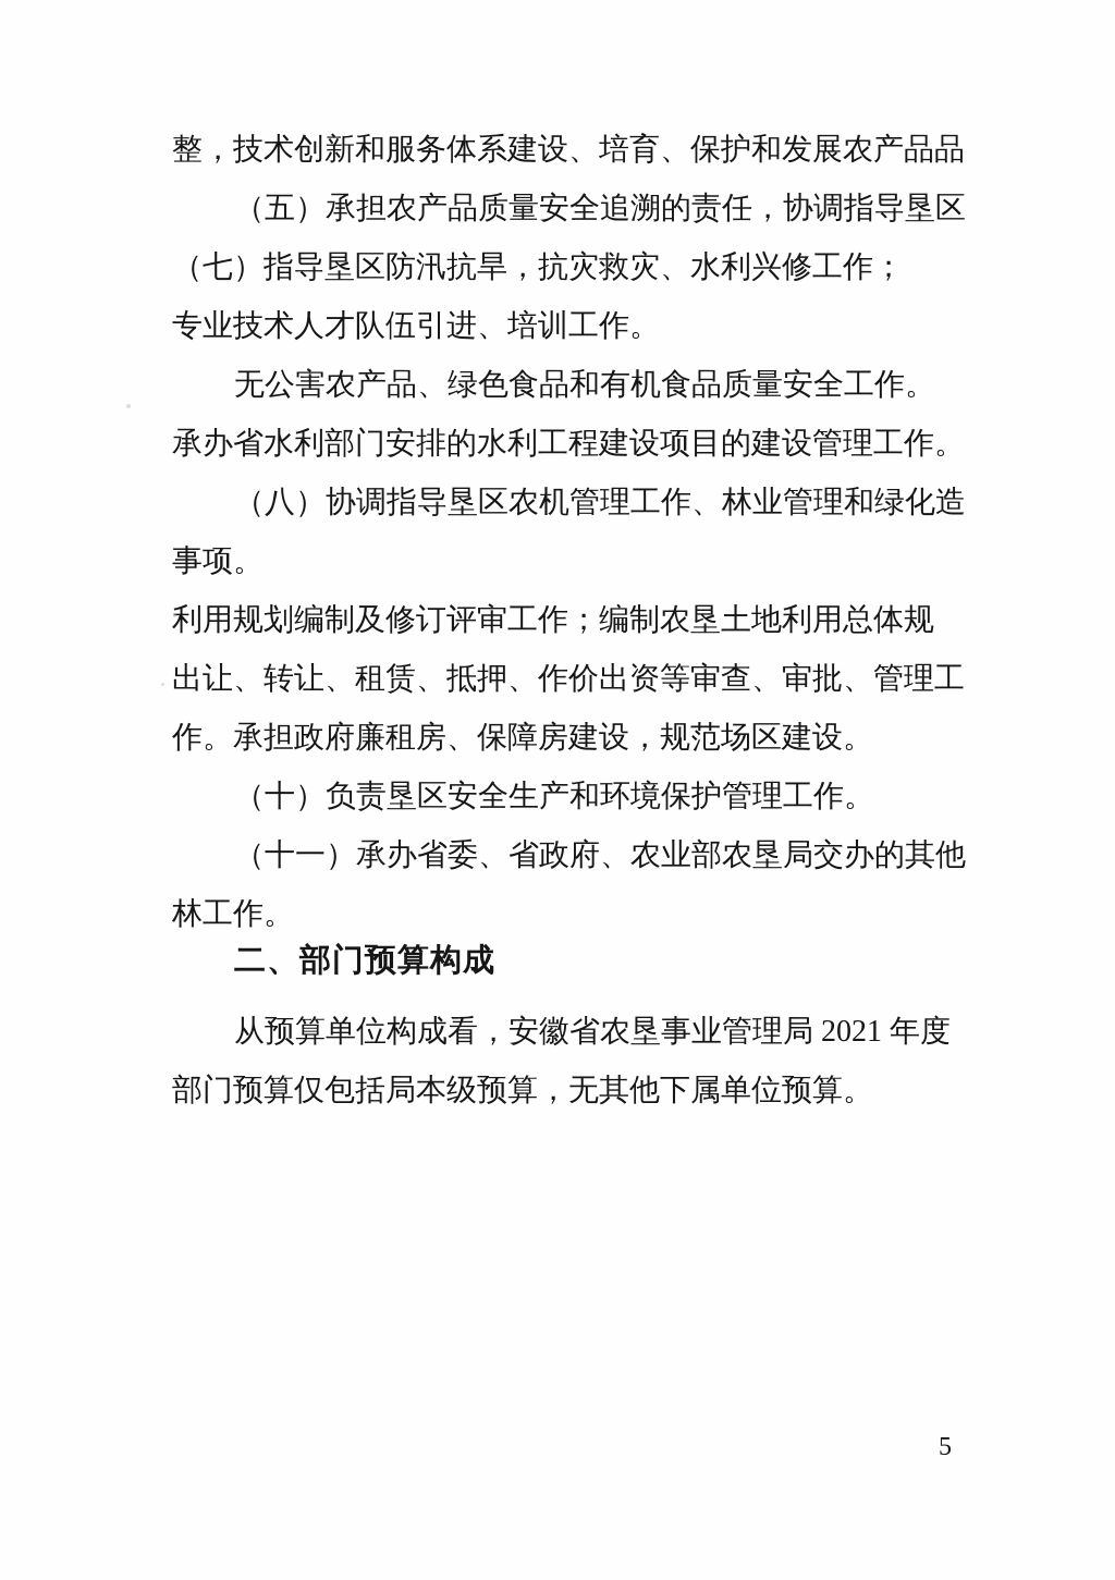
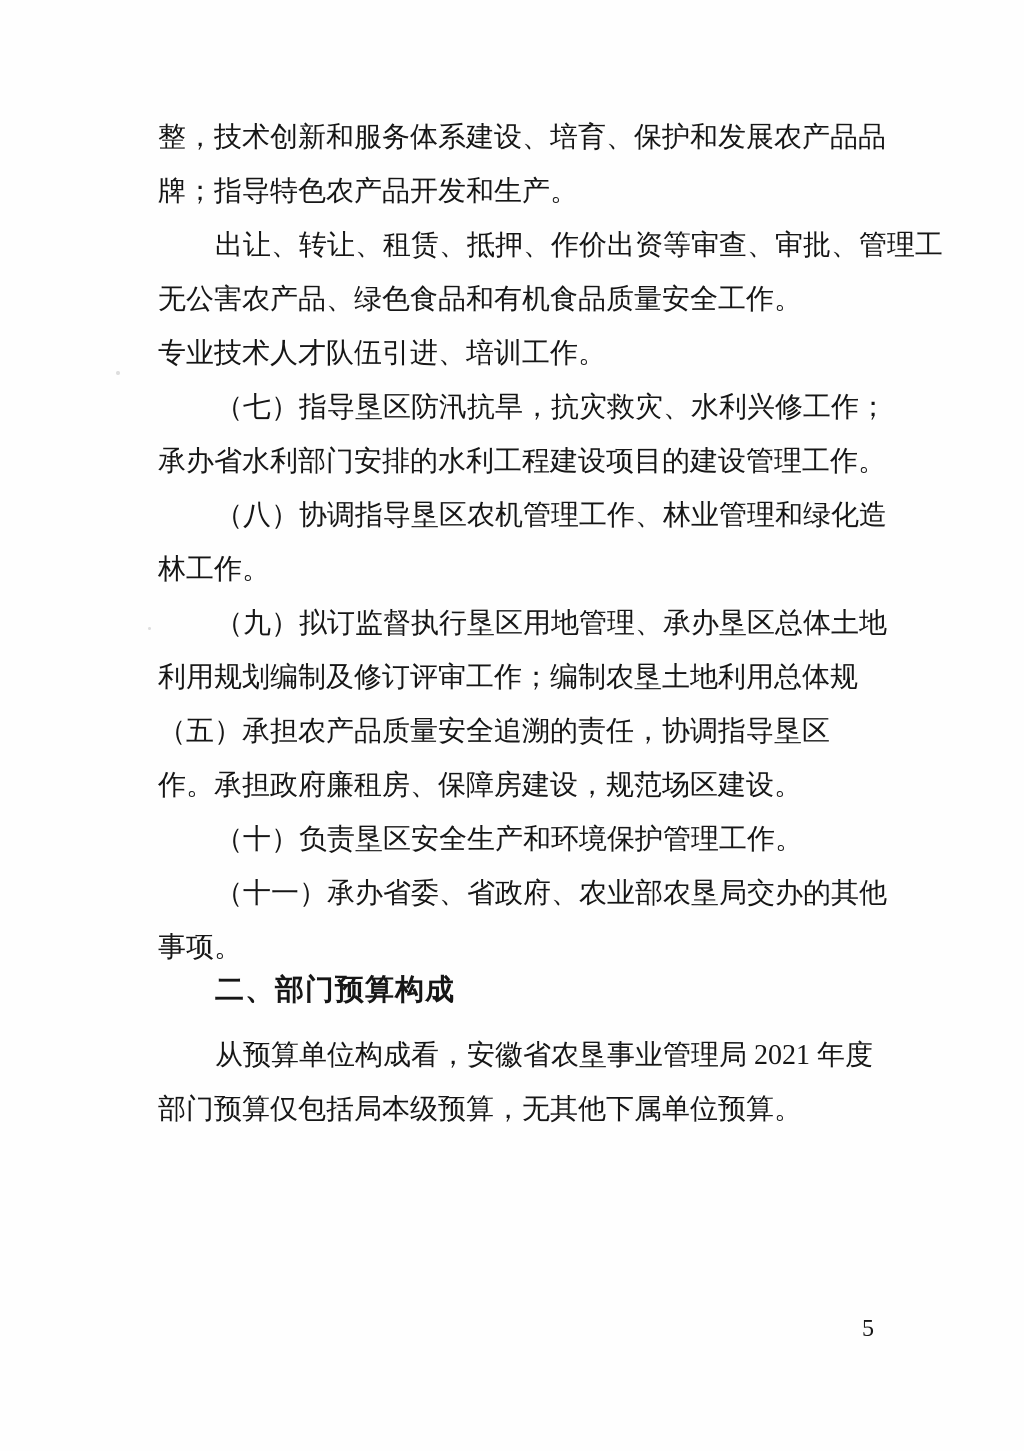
  整，技术创新和服务体系建设、培育、保护和发展农产品品
+ 牌；指导特色农产品开发和生产。
- （五）承担农产品质量安全追溯的责任，协调指导垦区
+ 出让、转让、租赁、抵押、作价出资等审查、审批、管理工
- （七）指导垦区防汛抗旱，抗灾救灾、水利兴修工作；
+ 无公害农产品、绿色食品和有机食品质量安全工作。
  专业技术人才队伍引进、培训工作。
- 无公害农产品、绿色食品和有机食品质量安全工作。
+ （七）指导垦区防汛抗旱，抗灾救灾、水利兴修工作；
  承办省水利部门安排的水利工程建设项目的建设管理工作。
  （八）协调指导垦区农机管理工作、林业管理和绿化造
- 事项。
+ 林工作。
+ （九）拟订监督执行垦区用地管理、承办垦区总体土地
  利用规划编制及修订评审工作；编制农垦土地利用总体规
- 出让、转让、租赁、抵押、作价出资等审查、审批、管理工
+ （五）承担农产品质量安全追溯的责任，协调指导垦区
  作。承担政府廉租房、保障房建设，规范场区建设。
  （十）负责垦区安全生产和环境保护管理工作。
  （十一）承办省委、省政府、农业部农垦局交办的其他
- 林工作。
+ 事项。
  二、部门预算构成
  从预算单位构成看，安徽省农垦事业管理局 2021 年度
  部门预算仅包括局本级预算，无其他下属单位预算。
  5
